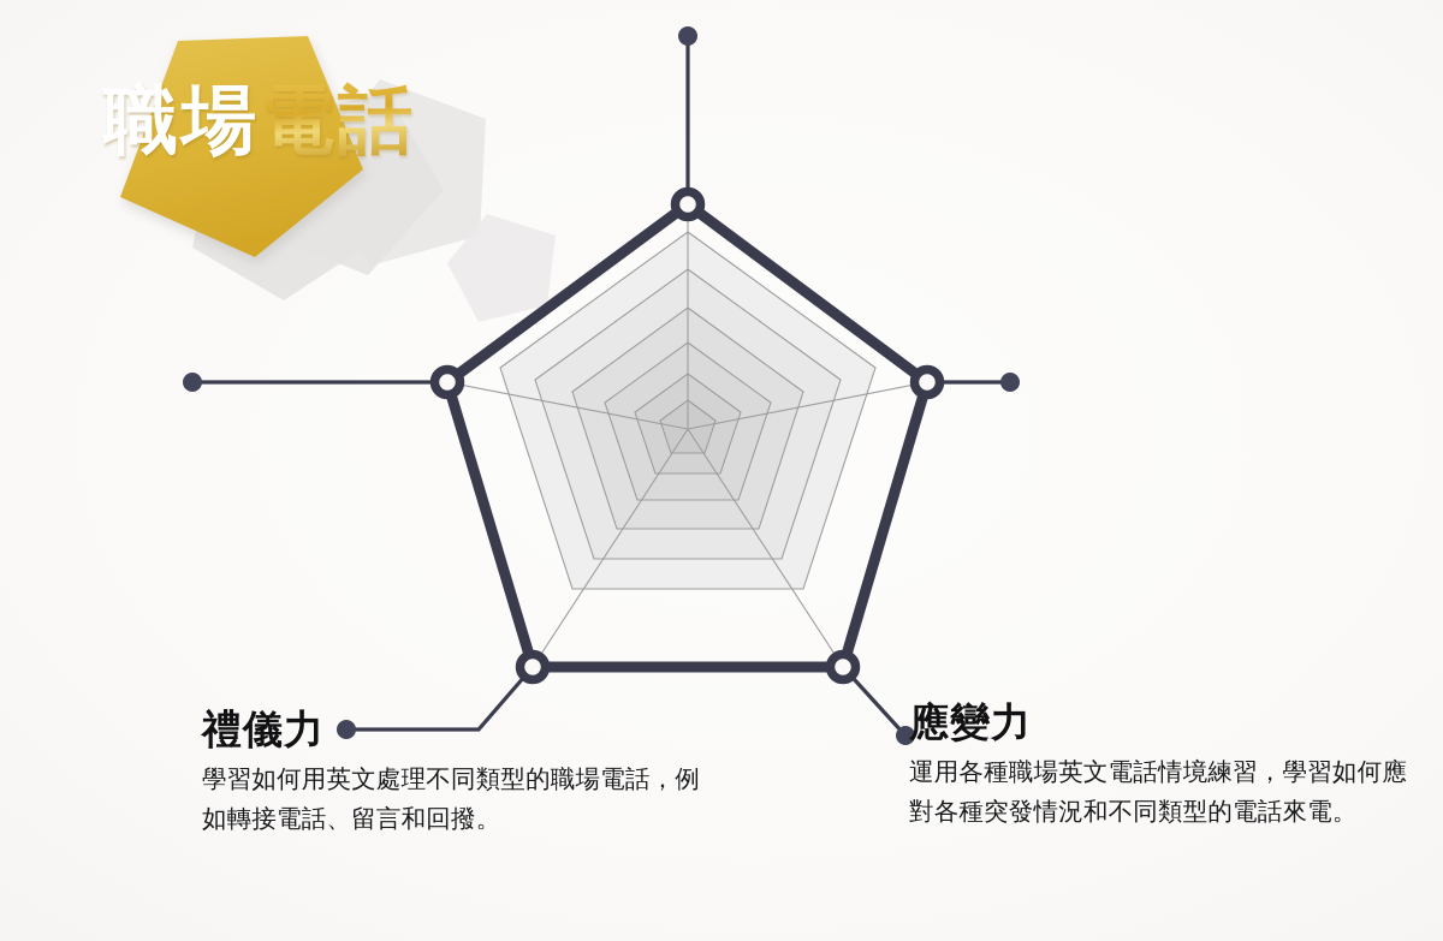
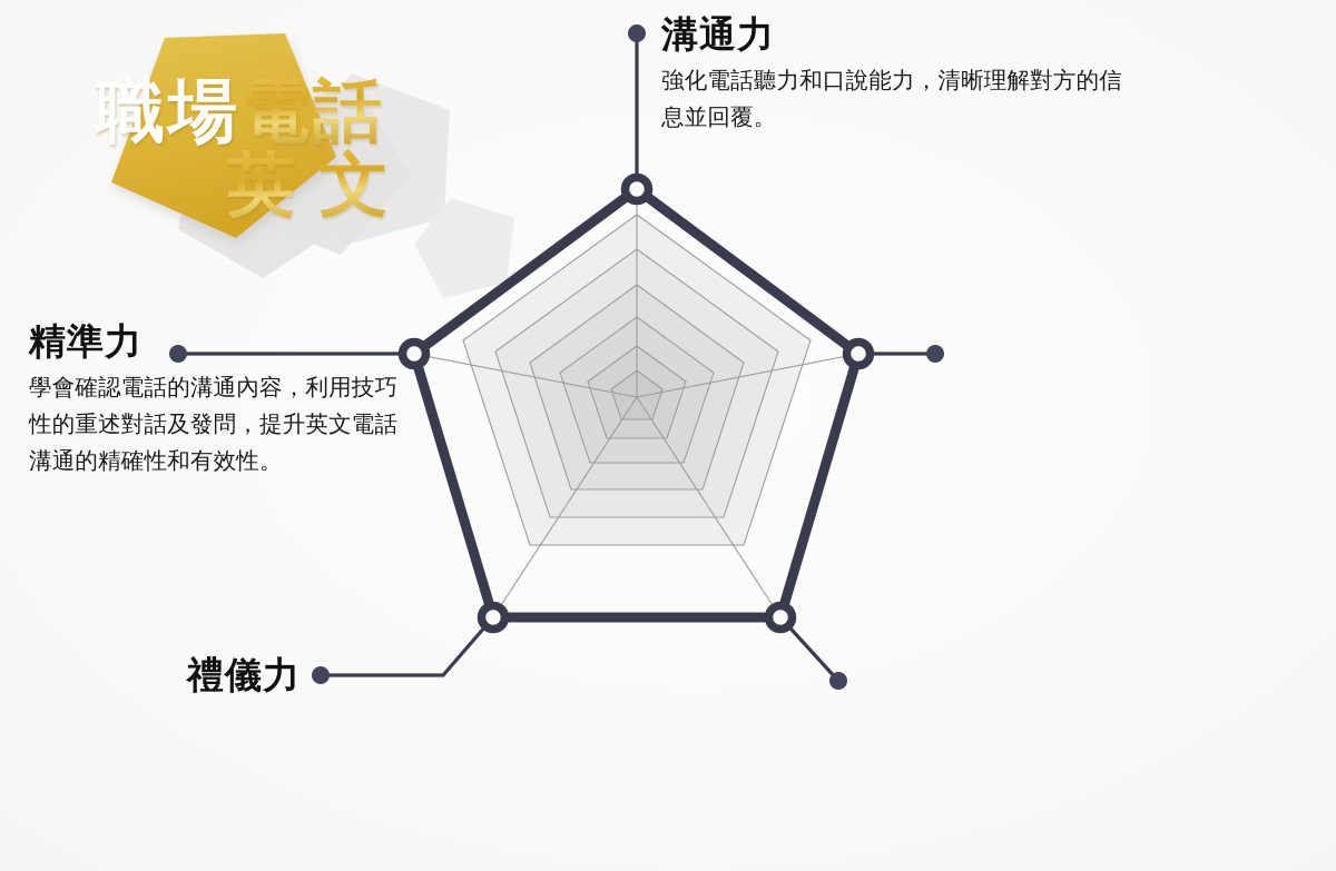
  職場電話
+ 英文
+ 溝通力
+ 強化電話聽力和口說能力，清晰理解對方的信息並回覆。
+ 精準力
+ 學會確認電話的溝通內容，利用技巧性的重述對話及發問，提升英文電話溝通的精確性和有效性。
  禮儀力
- 學習如何用英文處理不同類型的職場電話，例如轉接電話、留言和回撥。
- 應變力
- 運用各種職場英文電話情境練習，學習如何應對各種突發情況和不同類型的電話來電。
